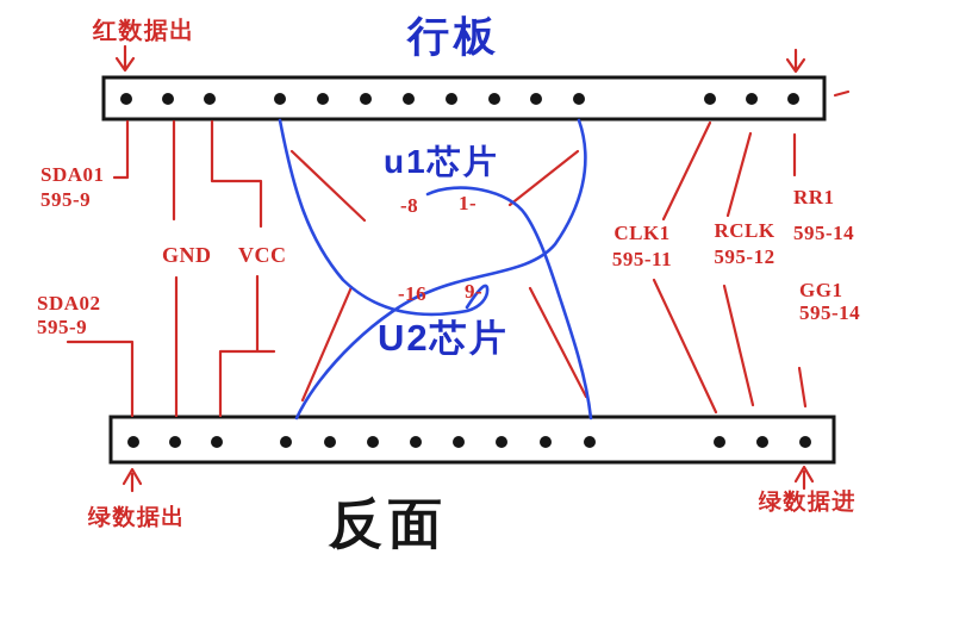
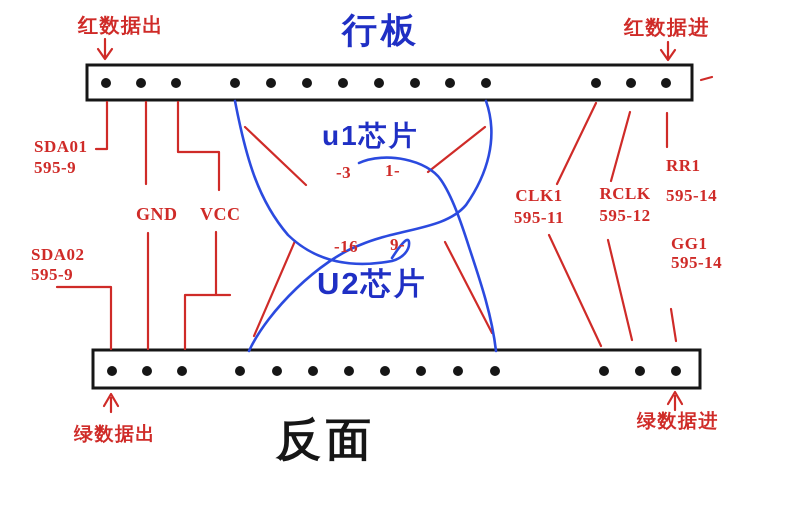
  行板
  红数据出
+ 红数据进
  绿数据出
  绿数据进
  SDA01
  595-9
  SDA02
  595-9
  GND
  VCC
  u1芯片
- -8
+ -3
  1-
  -16
  9-
  U2芯片
  CLK1
  595-11
  RCLK
  595-12
  RR1
  595-14
  GG1
  595-14
  反面
